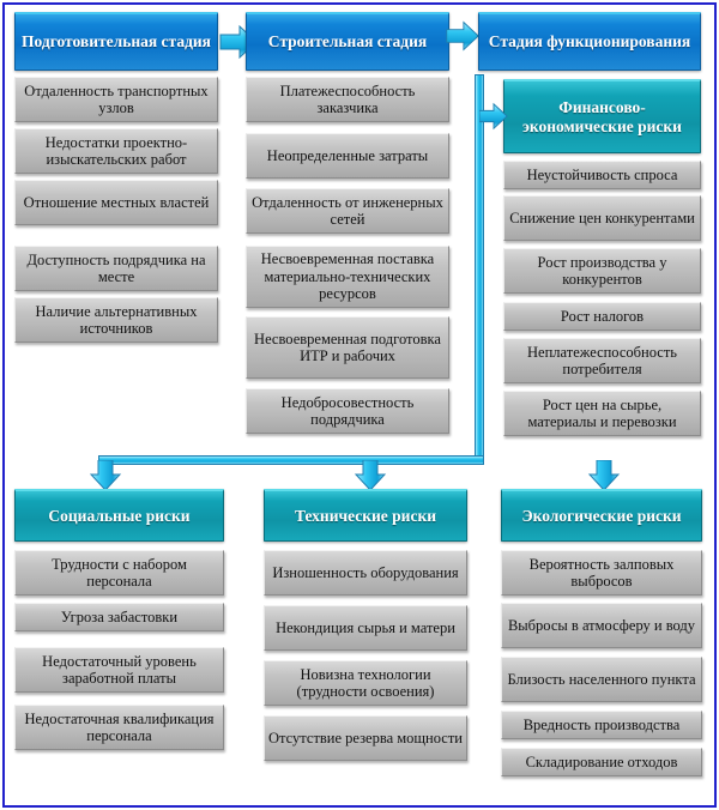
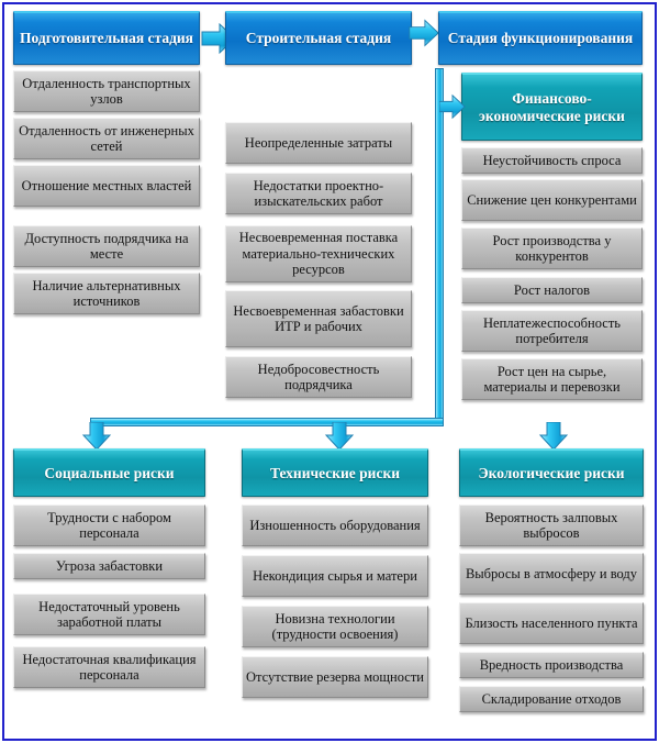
  Подготовительная стадия
  Отдаленность транспортных узлов
- Недостатки проектно-изыскательских работ
+ Отдаленность от инженерных сетей
  Отношение местных властей
  Доступность подрядчика на месте
  Наличие альтернативных источников
  Строительная стадия
- Платежеспособность заказчика
  Неопределенные затраты
- Отдаленность от инженерных сетей
+ Недостатки проектно-изыскательских работ
  Несвоевременная поставка материально-технических ресурсов
- Несвоевременная подготовка ИТР и рабочих
+ Несвоевременная забастовки ИТР и рабочих
  Недобросовестность подрядчика
  Стадия функционирования
  Финансово-экономические риски
  Неустойчивость спроса
  Снижение цен конкурентами
  Рост производства у конкурентов
  Рост налогов
  Неплатежеспособность потребителя
  Рост цен на сырье, материалы и перевозки
  Социальные риски
  Трудности с набором персонала
  Угроза забастовки
  Недостаточный уровень заработной платы
  Недостаточная квалификация персонала
  Технические риски
  Изношенность оборудования
  Некондиция сырья и матери
  Новизна технологии (трудности освоения)
  Отсутствие резерва мощности
  Экологические риски
  Вероятность залповых выбросов
  Выбросы в атмосферу и воду
  Близость населенного пункта
  Вредность производства
  Складирование отходов
